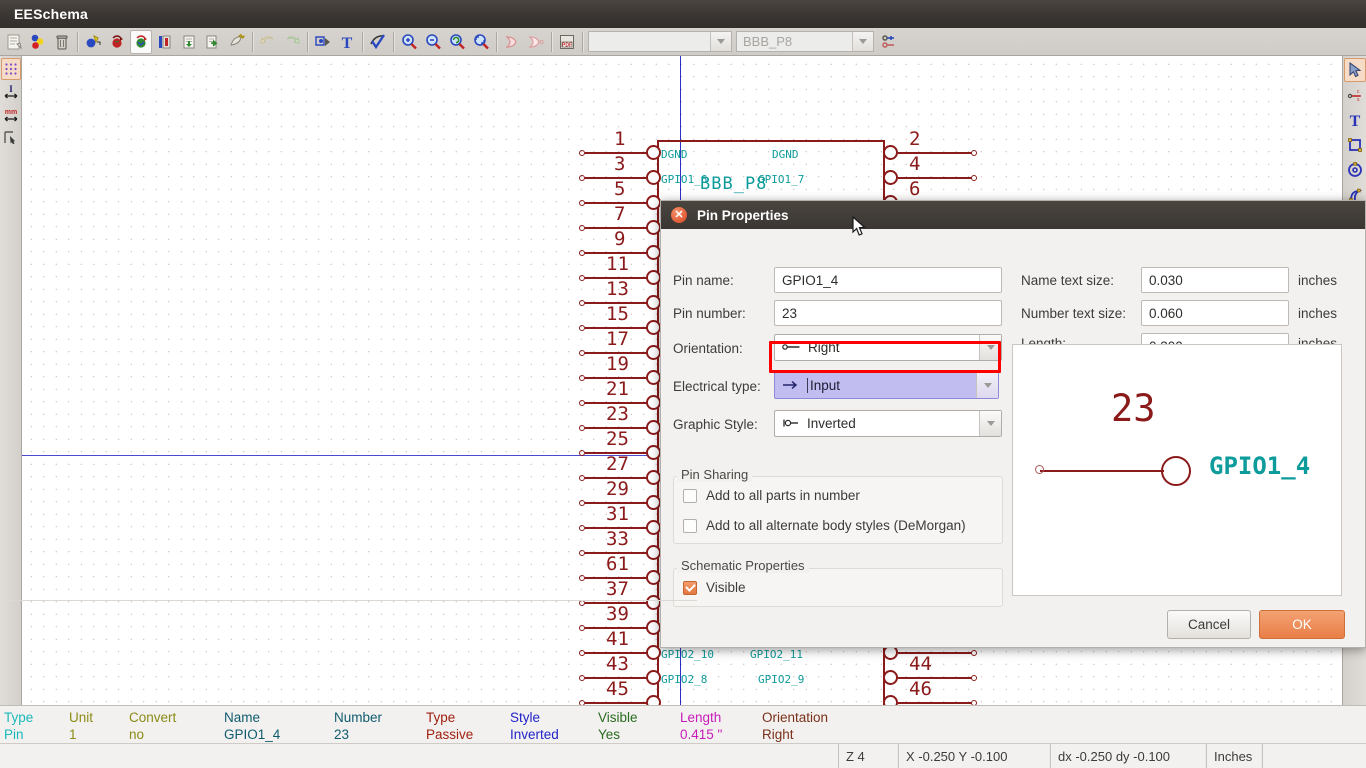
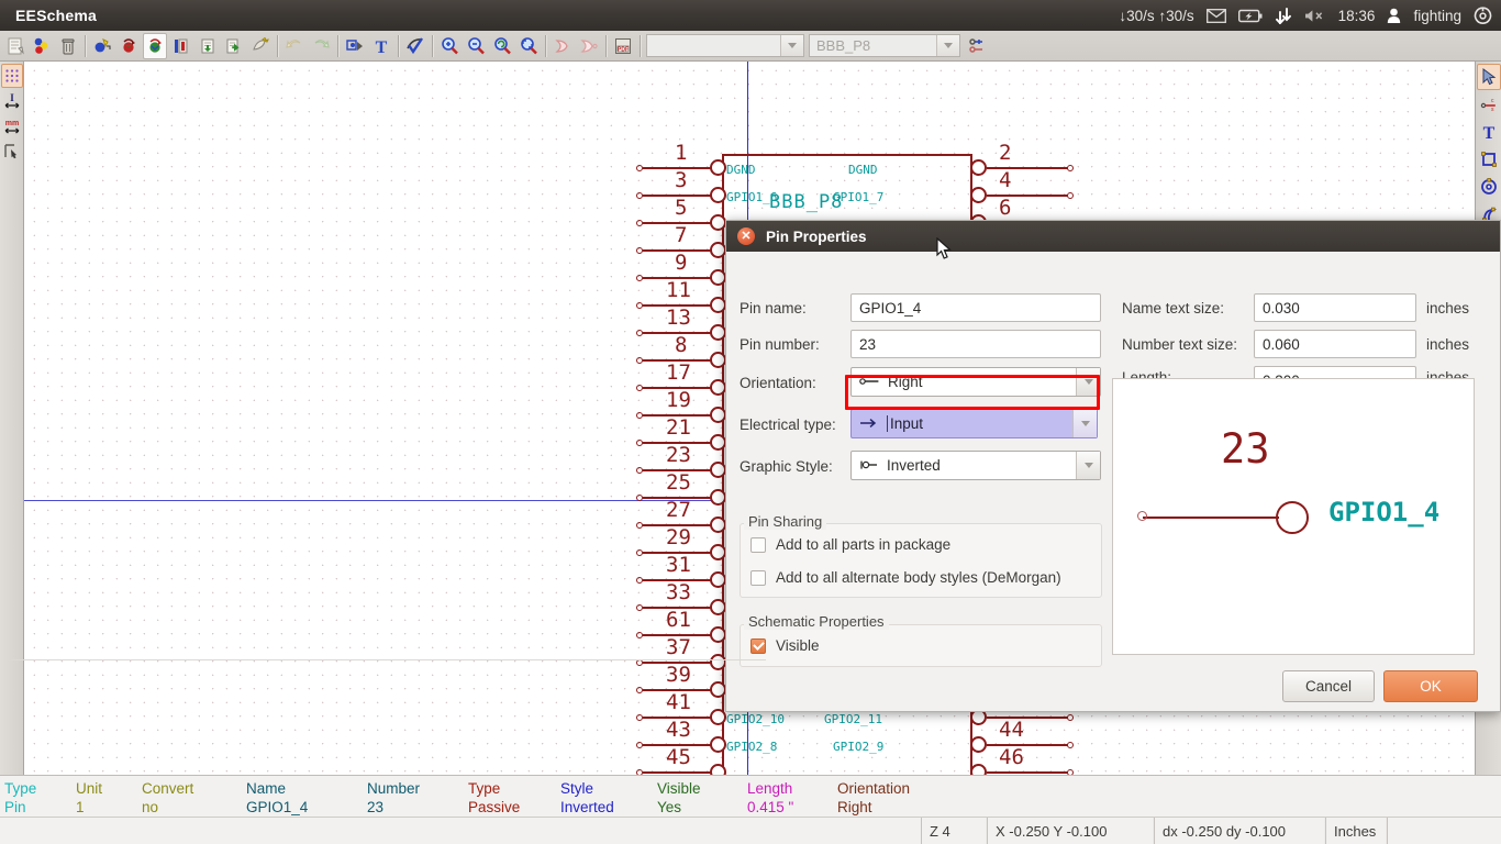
  EESchema
+ ↓30/s ↑30/s
+ 18:36
+ fighting
  T
  BBB_P8
  I
  BBB_P8
  1
  3
  5
  7
  9
  11
  13
- 15
+ 8
  17
  19
  21
  23
  25
  27
  29
  31
  33
  61
  37
  39
  41
  43
  45
  2
  4
  6
  44
  46
  DGND
  GPIO1_6
  GPIO2_10
  GPIO2_8
  DGND
  GPIO1_7
  GPIO2_11
  GPIO2_9
  T
  ✕
  Pin Properties
  Pin name:
  GPIO1_4
  Pin number:
  23
  Orientation:
  Right
  Electrical type:
  Input
  Graphic Style:
  Inverted
  Pin Sharing
- Add to all parts in number
+ Add to all parts in package
  Add to all alternate body styles (DeMorgan)
  Schematic Properties
  Visible
  Name text size:
  0.030
  inches
  Number text size:
  0.060
  inches
  23
  GPIO1_4
  Cancel
  OK
  Type
  Pin
  Unit
  1
  Convert
  no
  Name
  GPIO1_4
  Number
  23
  Type
  Passive
  Style
  Inverted
  Visible
  Yes
  Length
  0.415 "
  Orientation
  Right
  Z 4
  X -0.250 Y -0.100
  dx -0.250 dy -0.100
  Inches
